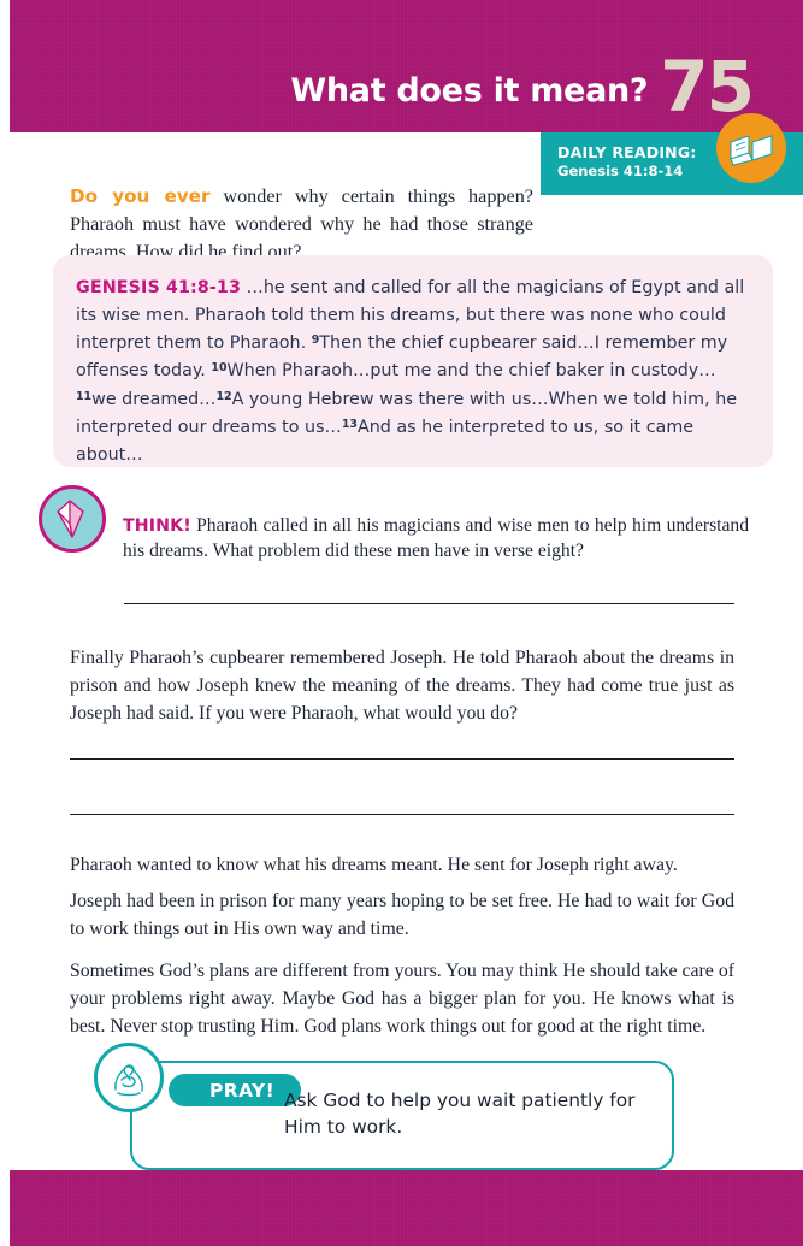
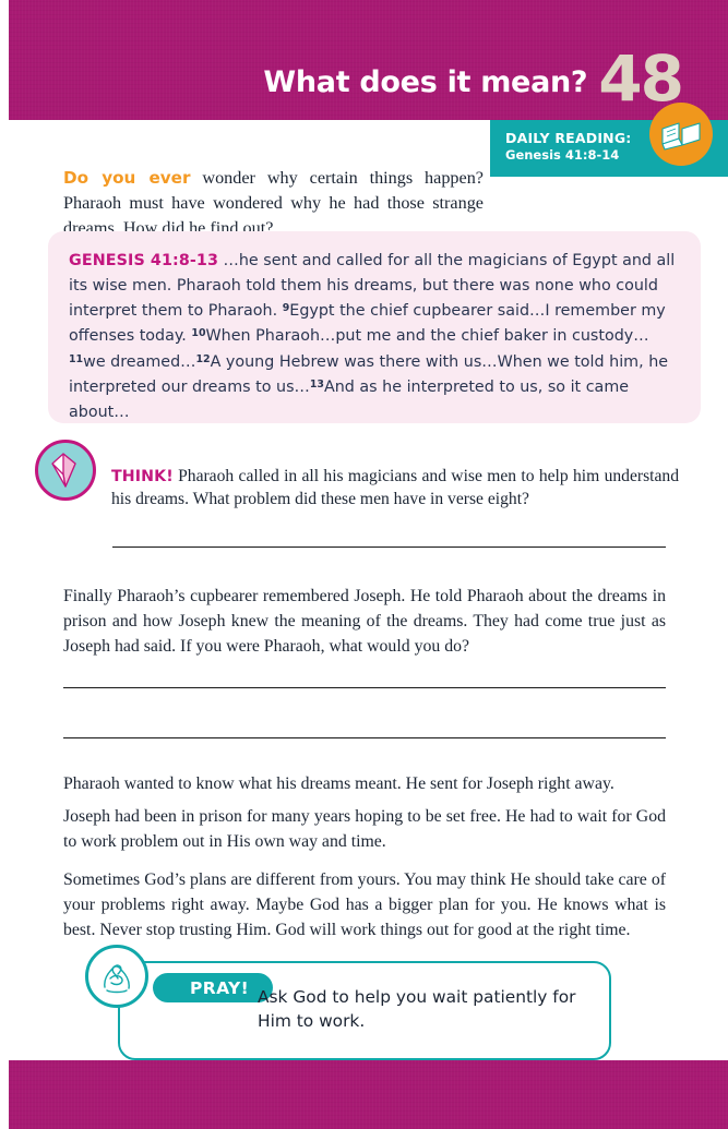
  What does it mean?
- 75
+ 48
  DAILY READING:
  Genesis 41:8-14
  Do you ever wonder why certain things happen? Pharaoh must have wondered why he had those strange dreams. How did he find out?
- GENESIS 41:8-13 …he sent and called for all the magicians of Egypt and all its wise men. Pharaoh told them his dreams, but there was none who could interpret them to Pharaoh. 9Then the chief cupbearer said…I remember my offenses today. 10When Pharaoh…put me and the chief baker in custody…11we dreamed…12A young Hebrew was there with us…When we told him, he interpreted our dreams to us…13And as he interpreted to us, so it came about…
+ GENESIS 41:8-13 …he sent and called for all the magicians of Egypt and all its wise men. Pharaoh told them his dreams, but there was none who could interpret them to Pharaoh. 9Egypt the chief cupbearer said…I remember my offenses today. 10When Pharaoh…put me and the chief baker in custody…11we dreamed…12A young Hebrew was there with us…When we told him, he interpreted our dreams to us…13And as he interpreted to us, so it came about…
  THINK! Pharaoh called in all his magicians and wise men to help him understand his dreams. What problem did these men have in verse eight?
  Finally Pharaoh’s cupbearer remembered Joseph. He told Pharaoh about the dreams in prison and how Joseph knew the meaning of the dreams. They had come true just as Joseph had said. If you were Pharaoh, what would you do?
  Pharaoh wanted to know what his dreams meant. He sent for Joseph right away.
- Joseph had been in prison for many years hoping to be set free. He had to wait for God to work things out in His own way and time.
+ Joseph had been in prison for many years hoping to be set free. He had to wait for God to work problem out in His own way and time.
- Sometimes God’s plans are different from yours. You may think He should take care of your problems right away. Maybe God has a bigger plan for you. He knows what is best. Never stop trusting Him. God plans work things out for good at the right time.
+ Sometimes God’s plans are different from yours. You may think He should take care of your problems right away. Maybe God has a bigger plan for you. He knows what is best. Never stop trusting Him. God will work things out for good at the right time.
  PRAY!
  Ask God to help you wait patiently for Him to work.
